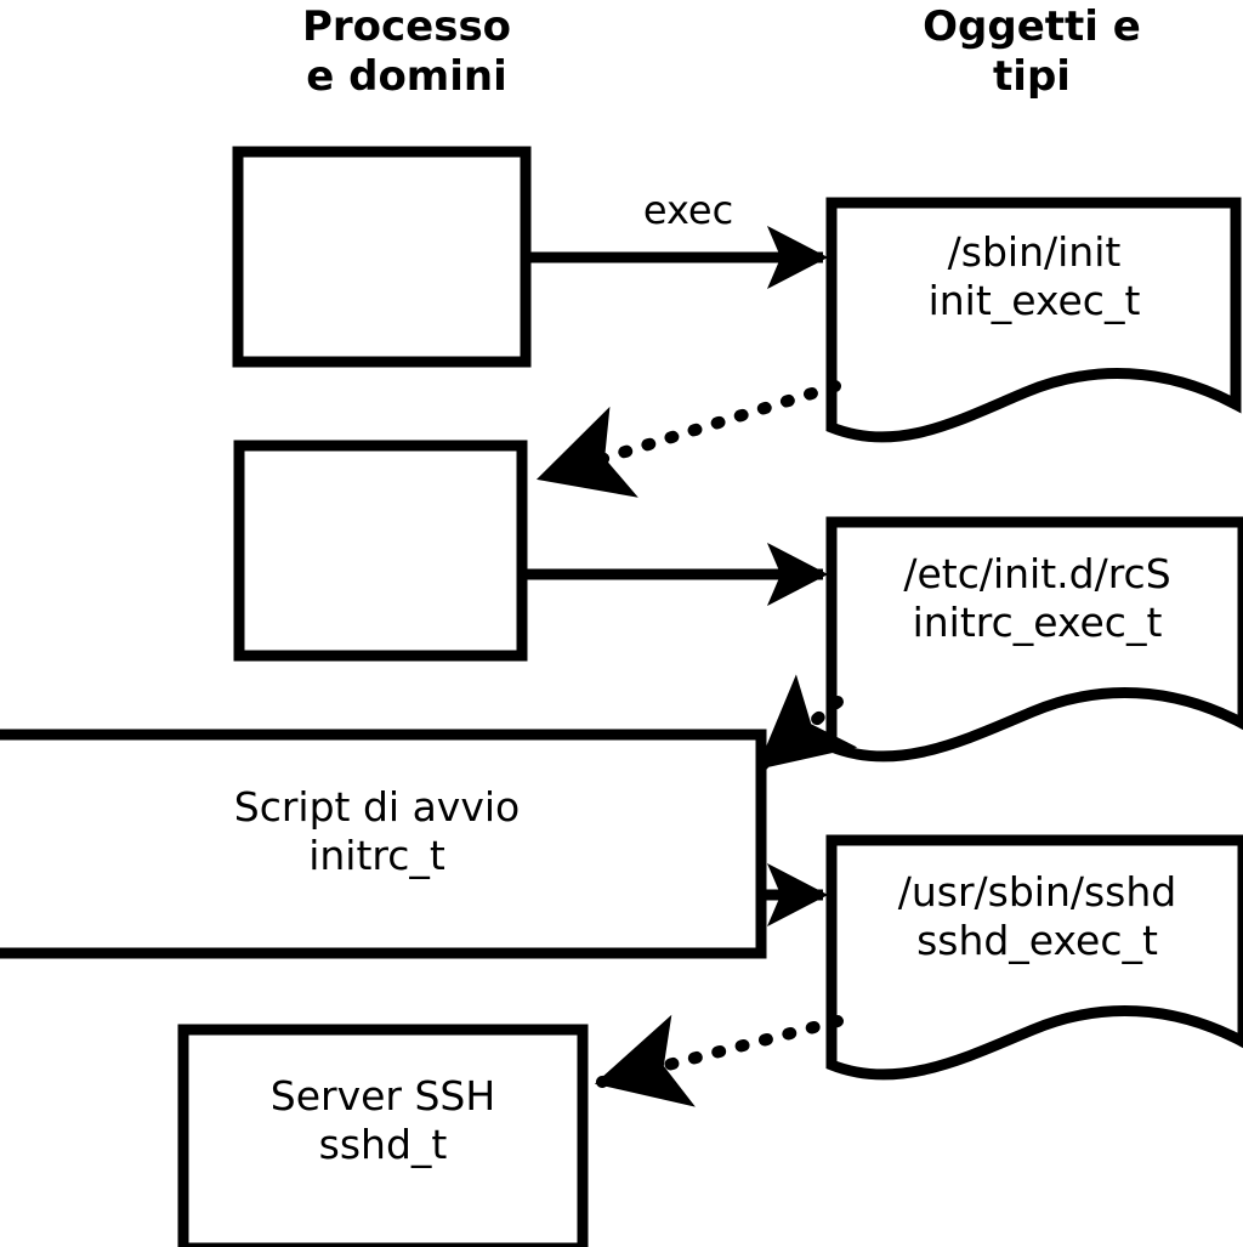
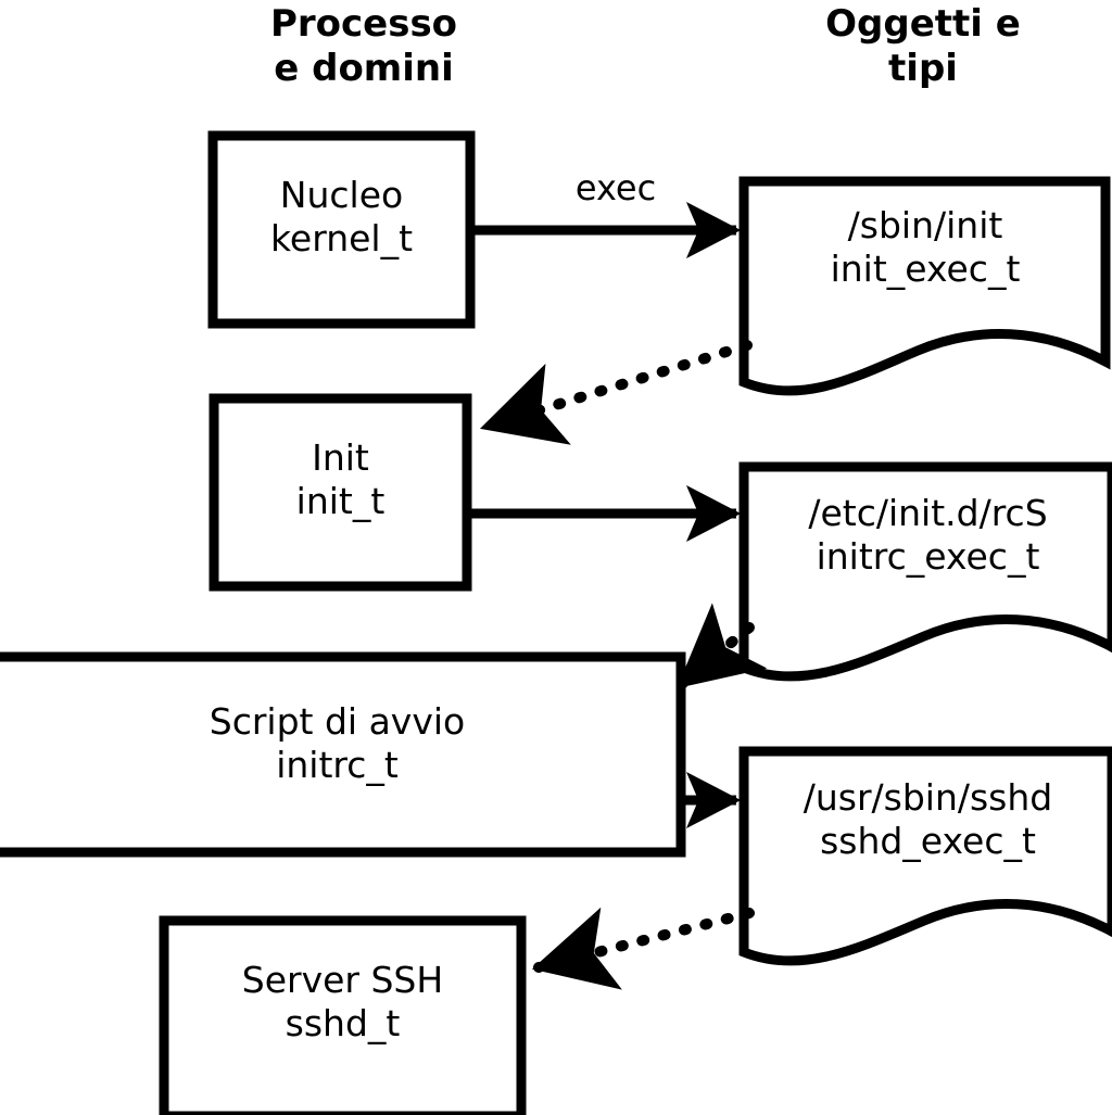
  Processo
  e domini
  Oggetti e
  tipi
+ Nucleo
+ kernel_t
+ Init
+ init_t
  Script di avvio
  initrc_t
  Server SSH
  sshd_t
  /sbin/init
  init_exec_t
  /etc/init.d/rcS
  initrc_exec_t
  /usr/sbin/sshd
  sshd_exec_t
  exec
